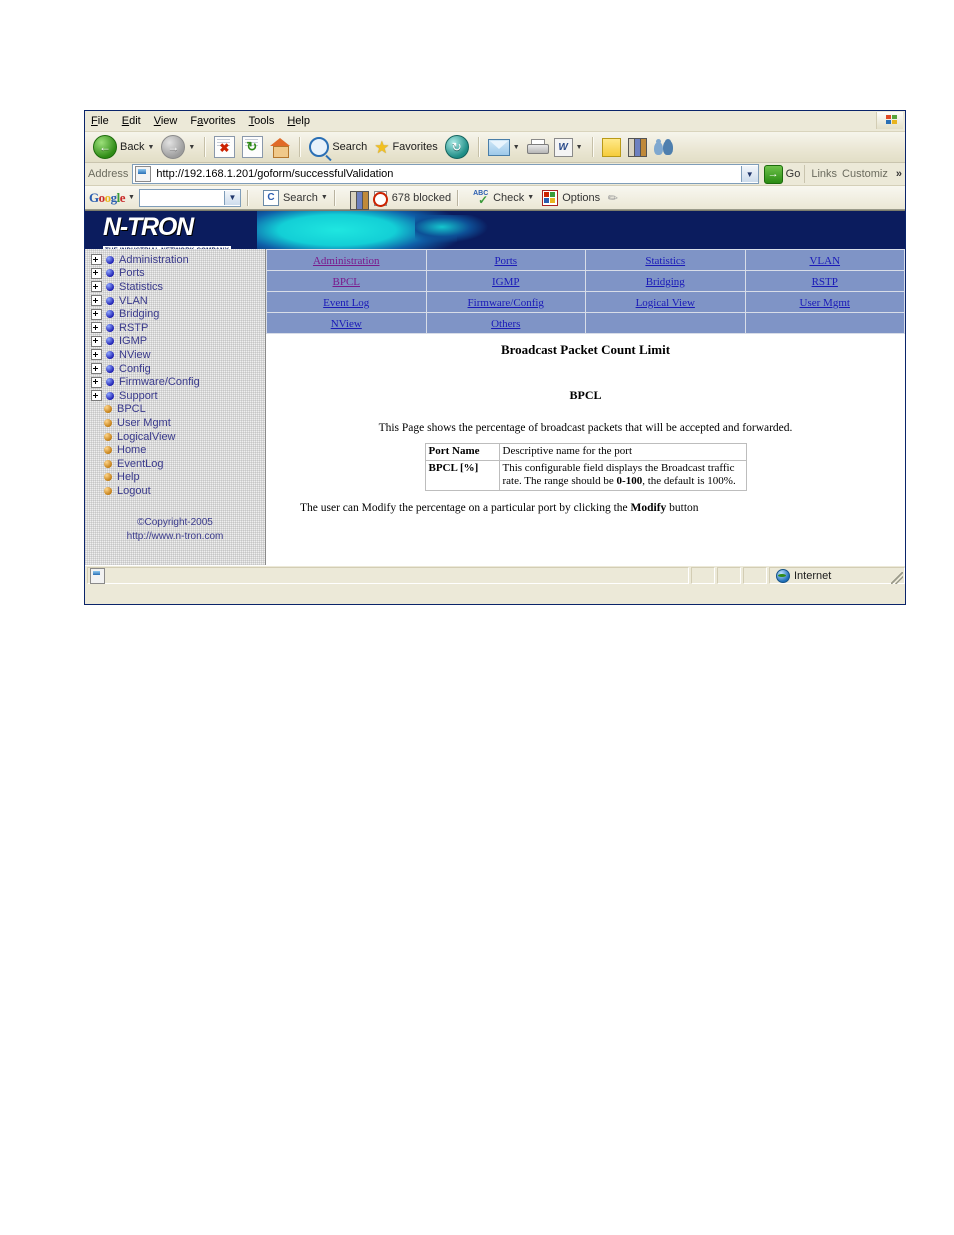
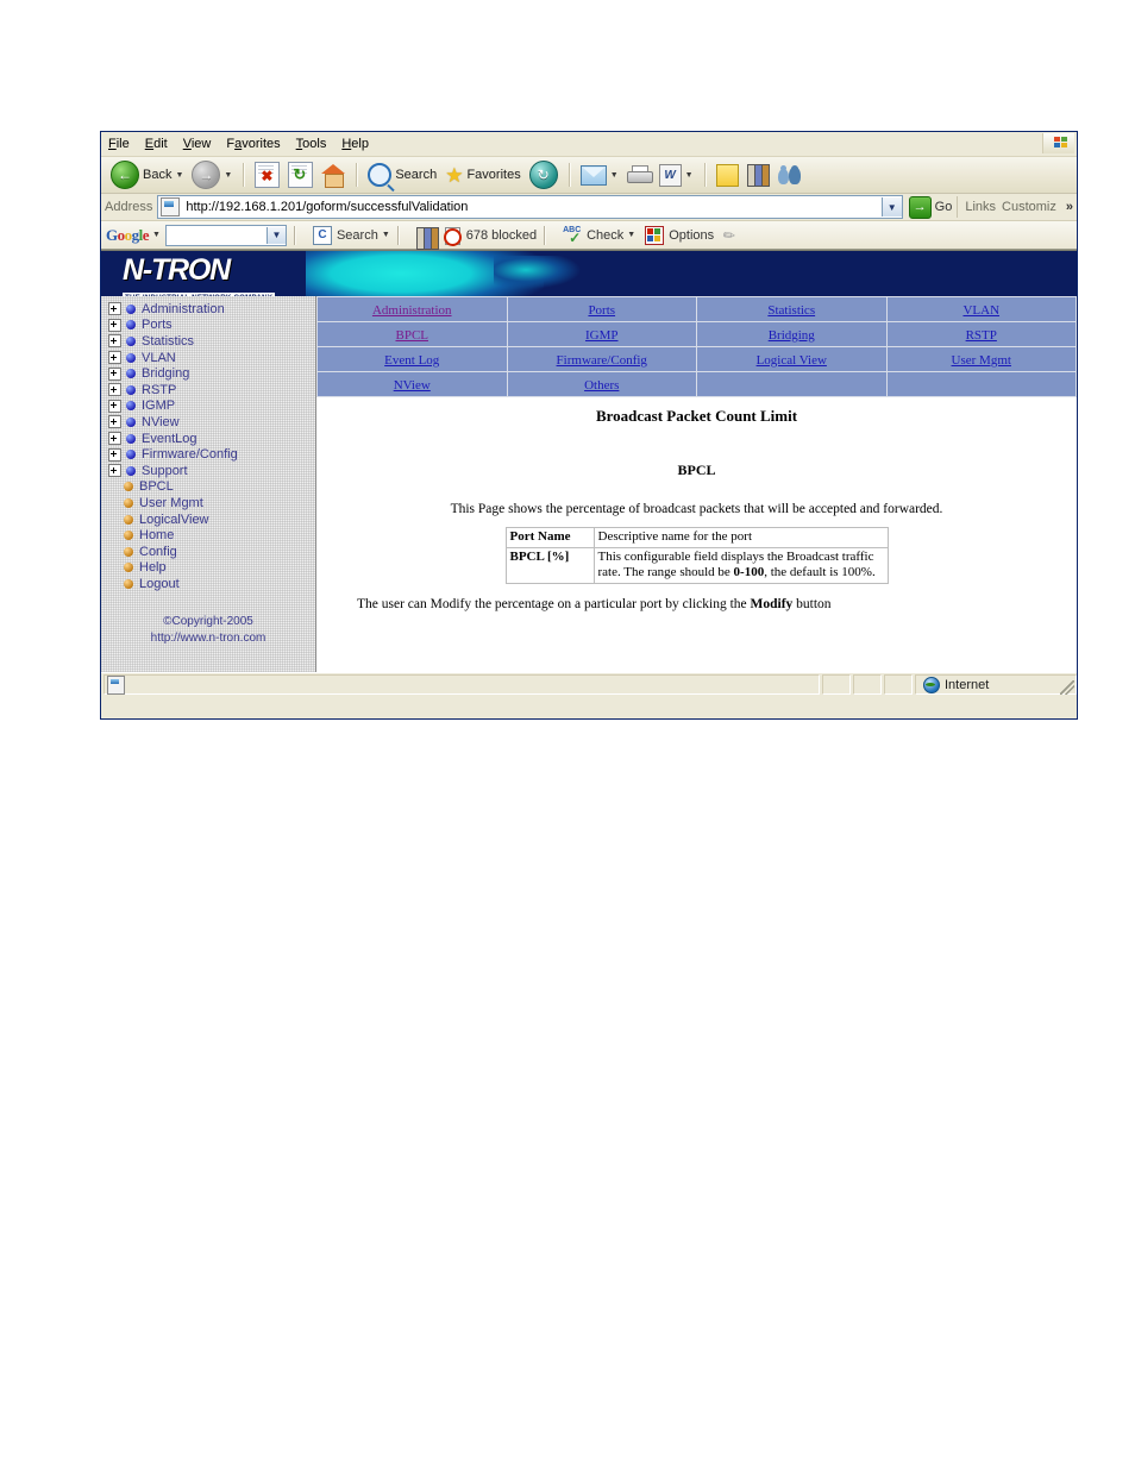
  File
  Edit
  View
  Favorites
  Tools
  Help
  ←
  Back
  →
  ✖
  ↻
  Search
  ★
  Favorites
  ↻
  W
  Address
  http://192.168.1.201/goform/successfulValidation
  ▼
  →
  Go
  Links
  Customiz
  »
  Google
  ▼
  C
  Search
  678 blocked
  ✓
  Check
  Options
  N-TRON
  Administration
  Ports
  Statistics
  VLAN
  Bridging
  RSTP
  IGMP
  NView
- Config
+ EventLog
  Firmware/Config
  Support
  BPCL
  User Mgmt
  LogicalView
  Home
- EventLog
+ Config
  Help
  Logout
  ©Copyright-2005
  http://www.n-tron.com
  Administration	Ports	Statistics	VLAN
  BPCL	IGMP	Bridging	RSTP
  Event Log	Firmware/Config	Logical View	User Mgmt
  NView	Others
  Broadcast Packet Count Limit
  BPCL
  This Page shows the percentage of broadcast packets that will be accepted and forwarded.
  Port Name	Descriptive name for the port
  BPCL [%]	This configurable field displays the Broadcast traffic rate. The range should be 0-100, the default is 100%.
  The user can Modify the percentage on a particular port by clicking the Modify button
  Internet
